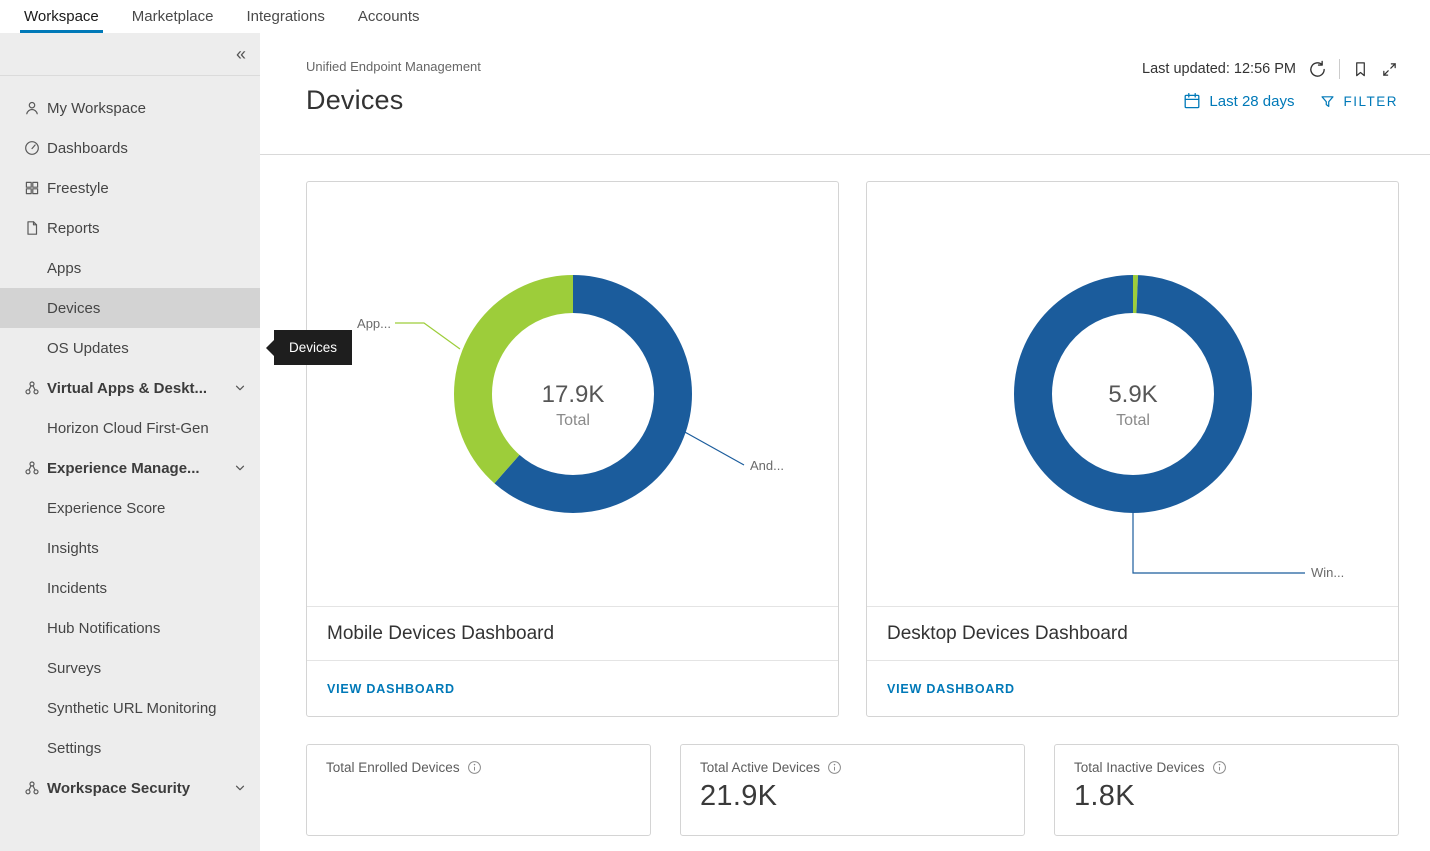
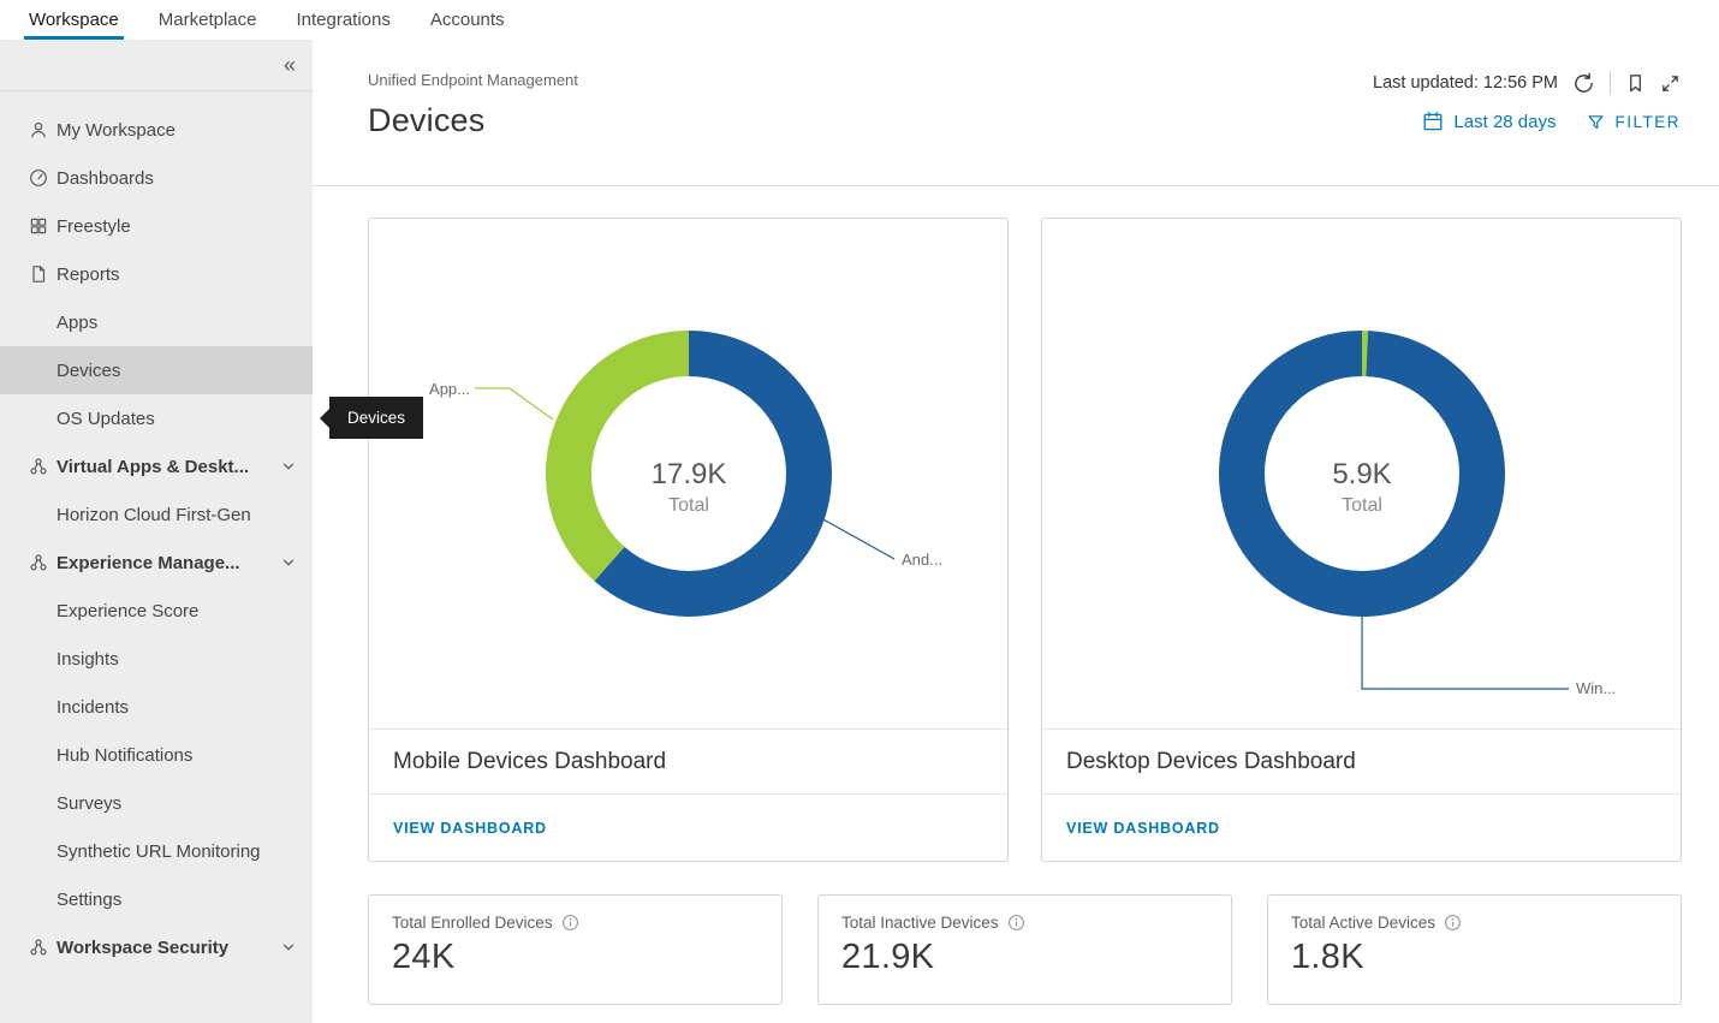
  Workspace
  Marketplace
  Integrations
  Accounts
  «
  My Workspace
  Dashboards
  Freestyle
  Reports
  Apps
  Devices
  OS Updates
  Virtual Apps & Deskt...
  Horizon Cloud First-Gen
  Experience Manage...
  Experience Score
  Insights
  Incidents
  Hub Notifications
  Surveys
  Synthetic URL Monitoring
  Settings
  Workspace Security
  Unified Endpoint Management
  Devices
  Last updated: 12:56 PM
  Last 28 days
  FILTER
  App...
  And...
  17.9K
  Total
  Mobile Devices Dashboard
  VIEW DASHBOARD
  Win...
  5.9K
  Total
  Desktop Devices Dashboard
  VIEW DASHBOARD
  Total Enrolled Devices
+ 24K
- Total Active Devices
+ Total Inactive Devices
  21.9K
- Total Inactive Devices
+ Total Active Devices
  1.8K
  Devices
